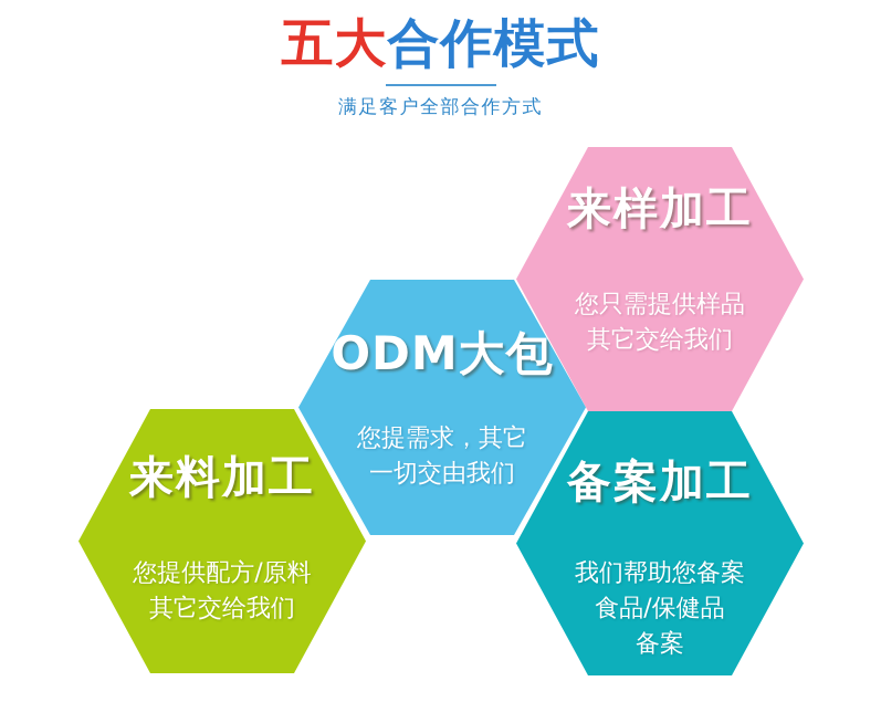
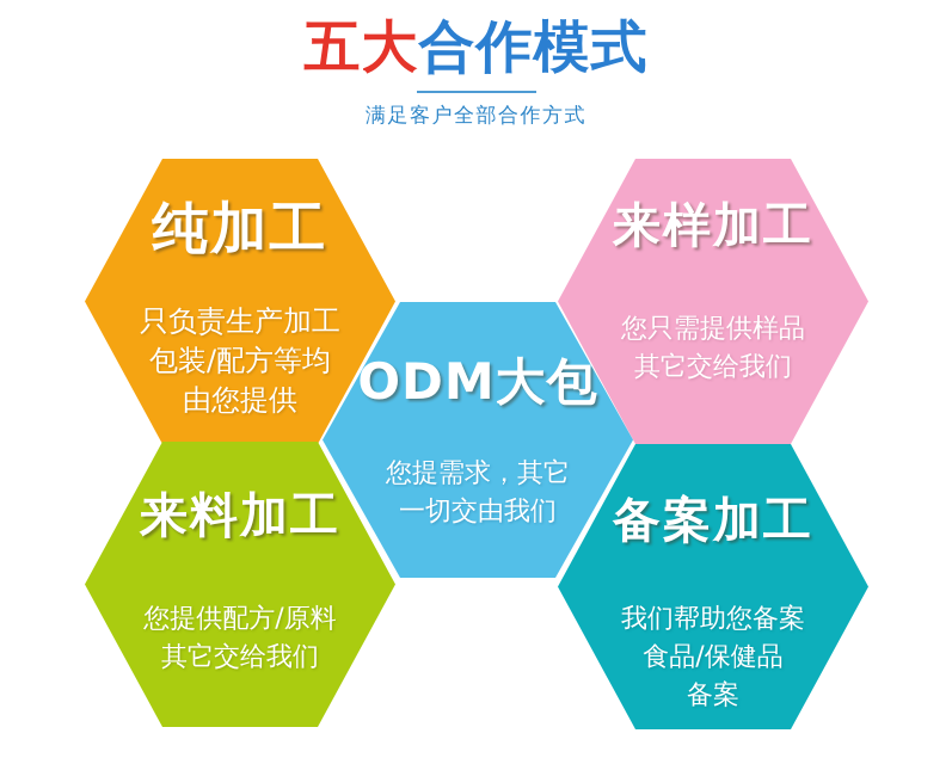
  五大合作模式
  满足客户全部合作方式
+ 纯加工
+ 只负责生产加工
+ 包装/配方等均
+ 由您提供
  来样加工
  您只需提供样品
  其它交给我们
  ODM大包
  您提需求，其它
  一切交由我们
  来料加工
  您提供配方/原料
  其它交给我们
  备案加工
  我们帮助您备案
  食品/保健品
  备案
